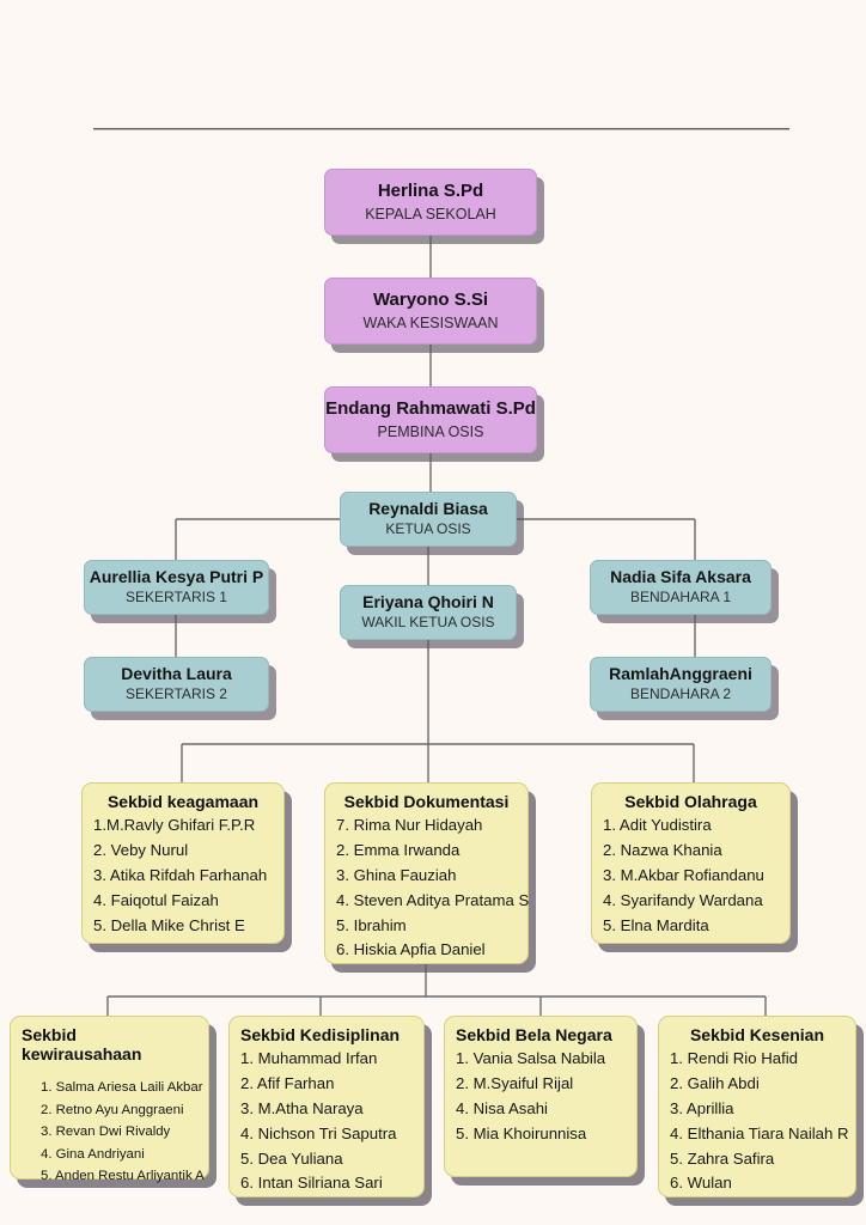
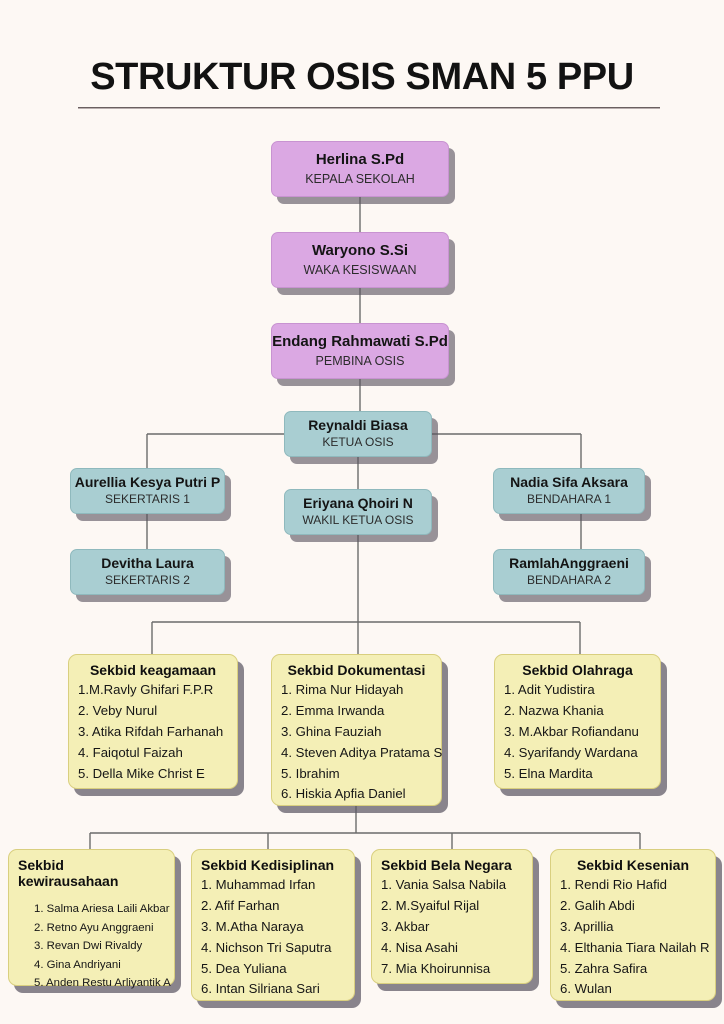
+ STRUKTUR OSIS SMAN 5 PPU
  Herlina S.Pd
  KEPALA SEKOLAH
  Waryono S.Si
  WAKA KESISWAAN
  Endang Rahmawati S.Pd
  PEMBINA OSIS
  Reynaldi Biasa
  KETUA OSIS
  Aurellia Kesya Putri P
  SEKERTARIS 1
  Devitha Laura
  SEKERTARIS 2
  Eriyana Qhoiri N
  WAKIL KETUA OSIS
  Nadia Sifa Aksara
  BENDAHARA 1
  RamlahAnggraeni
  BENDAHARA 2
  Sekbid keagamaan
  1.M.Ravly Ghifari F.P.R
  2. Veby Nurul
  3. Atika Rifdah Farhanah
  4. Faiqotul Faizah
  5. Della Mike Christ E
  Sekbid Dokumentasi
- 7. Rima Nur Hidayah
+ 1. Rima Nur Hidayah
  2. Emma Irwanda
  3. Ghina Fauziah
  4. Steven Aditya Pratama S
  5. Ibrahim
  6. Hiskia Apfia Daniel
  Sekbid Olahraga
  1. Adit Yudistira
  2. Nazwa Khania
  3. M.Akbar Rofiandanu
  4. Syarifandy Wardana
  5. Elna Mardita
  Sekbid kewirausahaan
  1. Salma Ariesa Laili Akbar
  2. Retno Ayu Anggraeni
  3. Revan Dwi Rivaldy
  4. Gina Andriyani
  5. Anden Restu Arliyantik A
  Sekbid Kedisiplinan
  1. Muhammad Irfan
  2. Afif Farhan
  3. M.Atha Naraya
  4. Nichson Tri Saputra
  5. Dea Yuliana
  6. Intan Silriana Sari
  Sekbid Bela Negara
  1. Vania Salsa Nabila
  2. M.Syaiful Rijal
+ 3. Akbar
  4. Nisa Asahi
- 5. Mia Khoirunnisa
+ 7. Mia Khoirunnisa
  Sekbid Kesenian
  1. Rendi Rio Hafid
  2. Galih Abdi
  3. Aprillia
  4. Elthania Tiara Nailah R
  5. Zahra Safira
  6. Wulan
